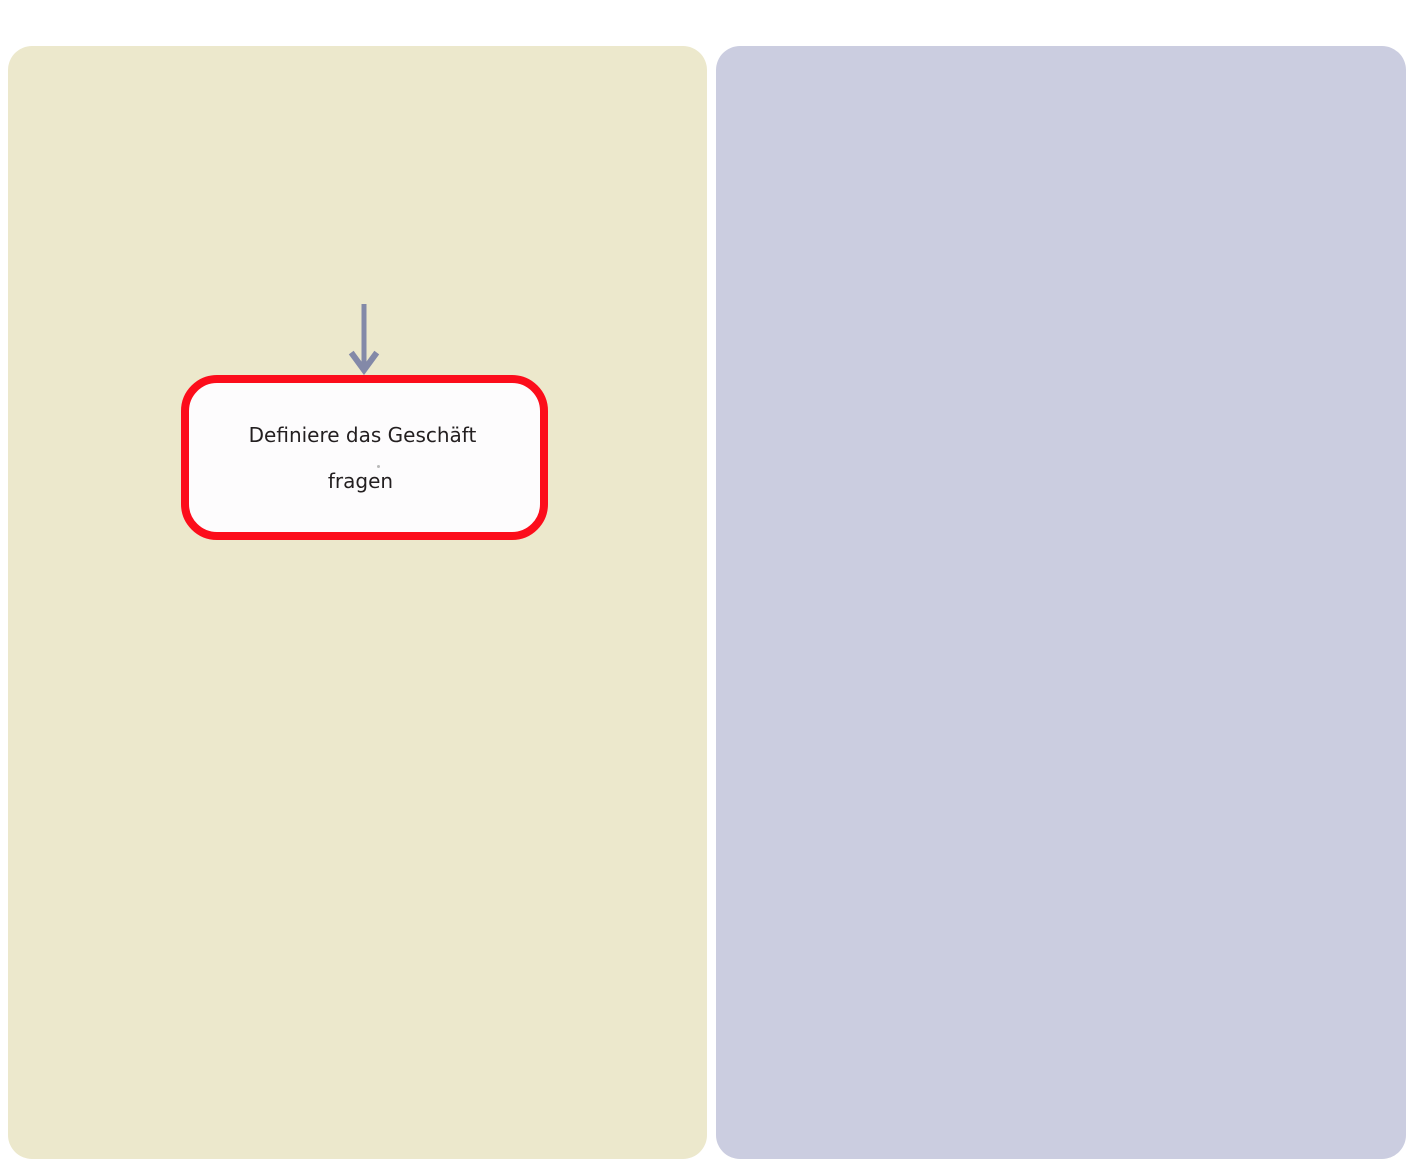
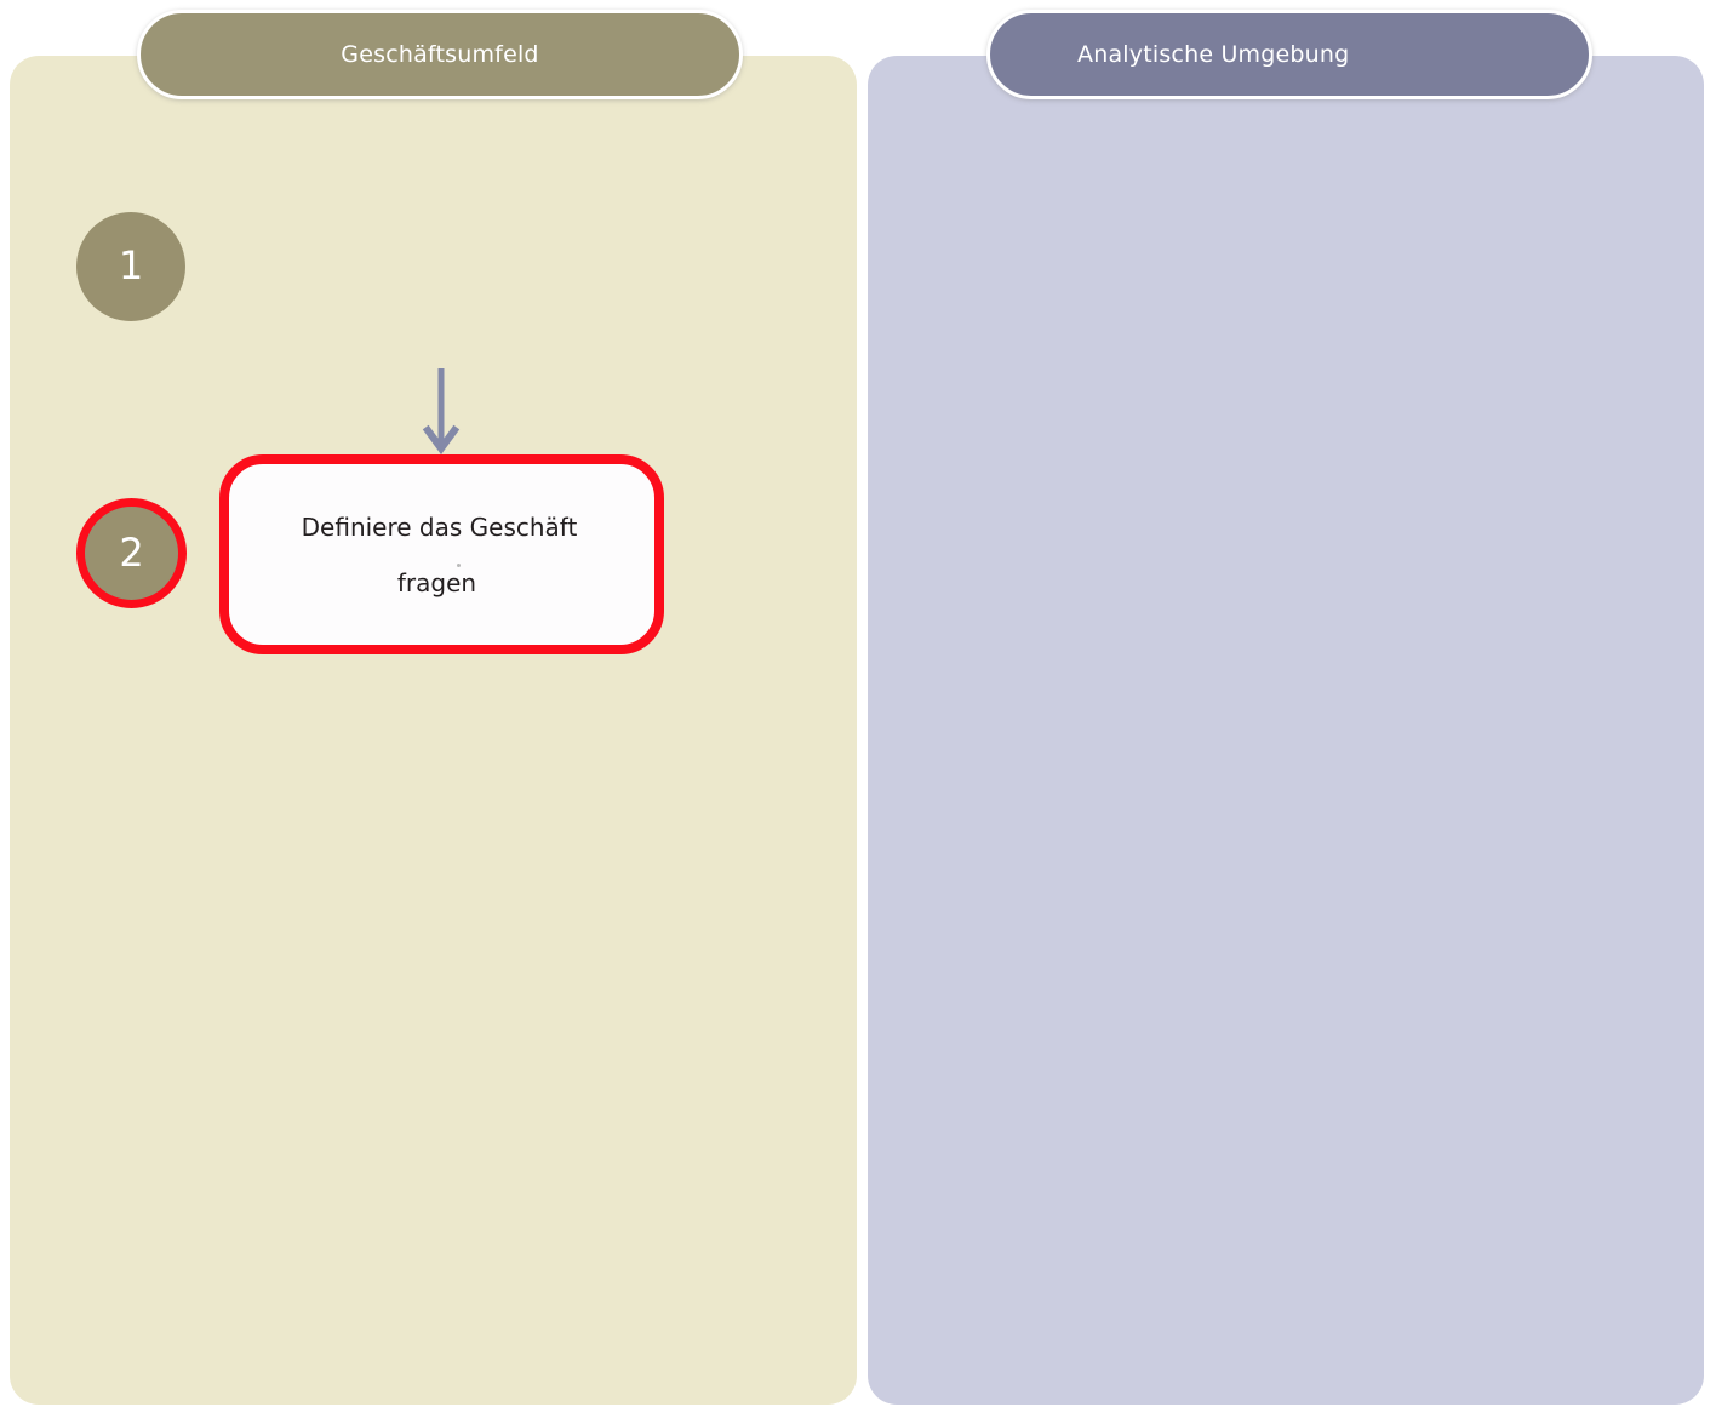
+ Geschäftsumfeld
+ Analytische Umgebung
+ 1
+ 2
  Definiere das Geschäft
  fragen
